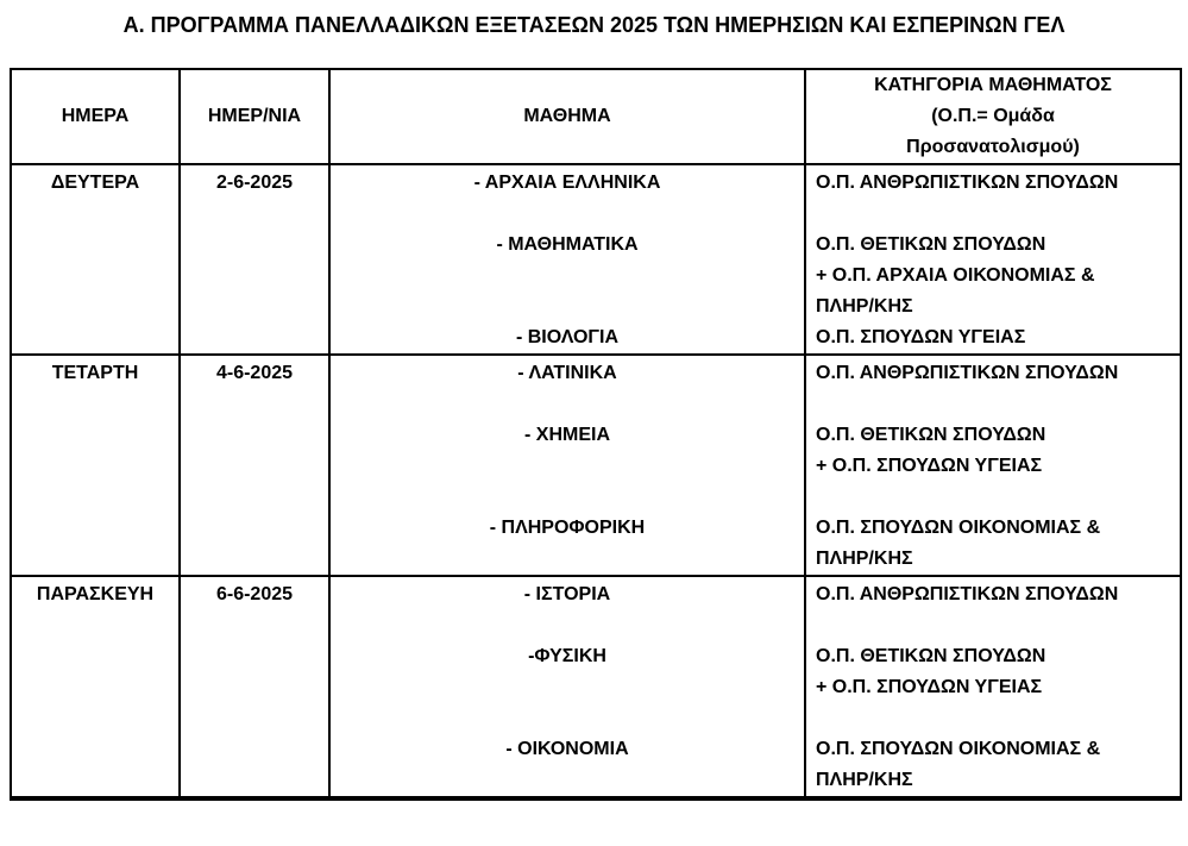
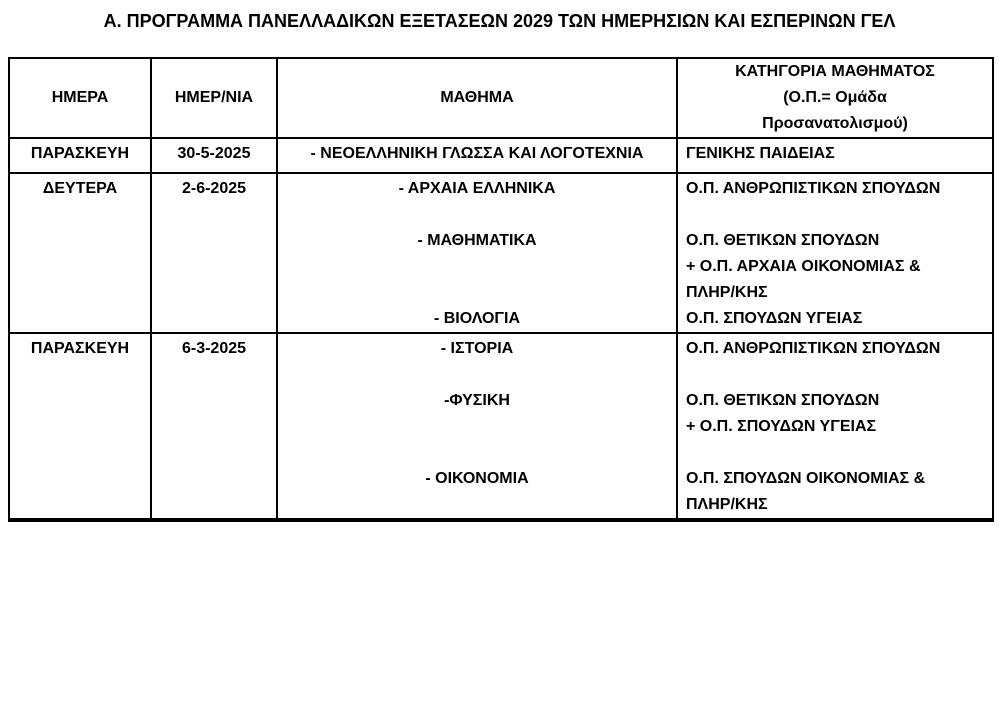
- Α. ΠΡΟΓΡΑΜΜΑ ΠΑΝΕΛΛΑΔΙΚΩΝ ΕΞΕΤΑΣΕΩΝ 2025 ΤΩΝ ΗΜΕΡΗΣΙΩΝ ΚΑΙ ΕΣΠΕΡΙΝΩΝ ΓΕΛ
+ Α. ΠΡΟΓΡΑΜΜΑ ΠΑΝΕΛΛΑΔΙΚΩΝ ΕΞΕΤΑΣΕΩΝ 2029 ΤΩΝ ΗΜΕΡΗΣΙΩΝ ΚΑΙ ΕΣΠΕΡΙΝΩΝ ΓΕΛ
  ΗΜΕΡΑ	ΗΜΕΡ/ΝΙΑ	ΜΑΘΗΜΑ	ΚΑΤΗΓΟΡΙΑ ΜΑΘΗΜΑΤΟΣ (Ο.Π.= Ομάδα Προσανατολισμού)
+ ΠΑΡΑΣΚΕΥΗ	30-5-2025	- ΝΕΟΕΛΛΗΝΙΚΗ ΓΛΩΣΣΑ ΚΑΙ ΛΟΓΟΤΕΧΝΙΑ	ΓΕΝΙΚΗΣ ΠΑΙΔΕΙΑΣ
  ΔΕΥΤΕΡΑ	2-6-2025	- ΑΡΧΑΙΑ ΕΛΛΗΝΙΚΑ- ΜΑΘΗΜΑΤΙΚΑ- ΒΙΟΛΟΓΙΑ	Ο.Π. ΑΝΘΡΩΠΙΣΤΙΚΩΝ ΣΠΟΥΔΩΝΟ.Π. ΘΕΤΙΚΩΝ ΣΠΟΥΔΩΝ+ Ο.Π. ΑΡΧΑΙΑ ΟΙΚΟΝΟΜΙΑΣ &ΠΛΗΡ/ΚΗΣΟ.Π. ΣΠΟΥΔΩΝ ΥΓΕΙΑΣ
- ΤΕΤΑΡΤΗ	4-6-2025	- ΛΑΤΙΝΙΚΑ- ΧΗΜΕΙΑ- ΠΛΗΡΟΦΟΡΙΚΗ	Ο.Π. ΑΝΘΡΩΠΙΣΤΙΚΩΝ ΣΠΟΥΔΩΝΟ.Π. ΘΕΤΙΚΩΝ ΣΠΟΥΔΩΝ+ Ο.Π. ΣΠΟΥΔΩΝ ΥΓΕΙΑΣΟ.Π. ΣΠΟΥΔΩΝ ΟΙΚΟΝΟΜΙΑΣ &ΠΛΗΡ/ΚΗΣ
- ΠΑΡΑΣΚΕΥΗ	6-6-2025	- ΙΣΤΟΡΙΑ-ΦΥΣΙΚΗ- ΟΙΚΟΝΟΜΙΑ	Ο.Π. ΑΝΘΡΩΠΙΣΤΙΚΩΝ ΣΠΟΥΔΩΝΟ.Π. ΘΕΤΙΚΩΝ ΣΠΟΥΔΩΝ+ Ο.Π. ΣΠΟΥΔΩΝ ΥΓΕΙΑΣΟ.Π. ΣΠΟΥΔΩΝ ΟΙΚΟΝΟΜΙΑΣ &ΠΛΗΡ/ΚΗΣ
+ ΠΑΡΑΣΚΕΥΗ	6-3-2025	- ΙΣΤΟΡΙΑ-ΦΥΣΙΚΗ- ΟΙΚΟΝΟΜΙΑ	Ο.Π. ΑΝΘΡΩΠΙΣΤΙΚΩΝ ΣΠΟΥΔΩΝΟ.Π. ΘΕΤΙΚΩΝ ΣΠΟΥΔΩΝ+ Ο.Π. ΣΠΟΥΔΩΝ ΥΓΕΙΑΣΟ.Π. ΣΠΟΥΔΩΝ ΟΙΚΟΝΟΜΙΑΣ &ΠΛΗΡ/ΚΗΣ
